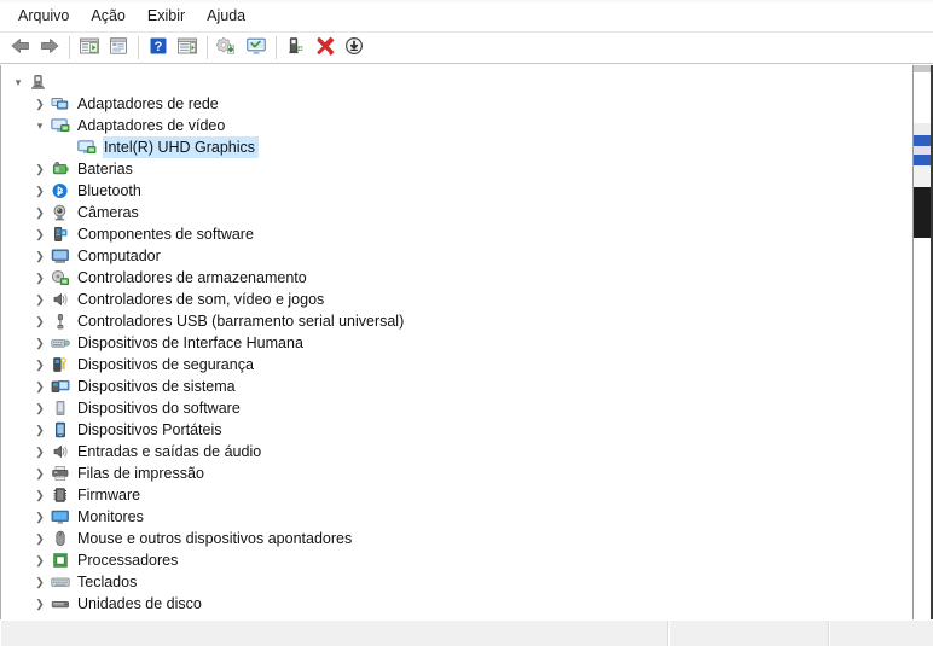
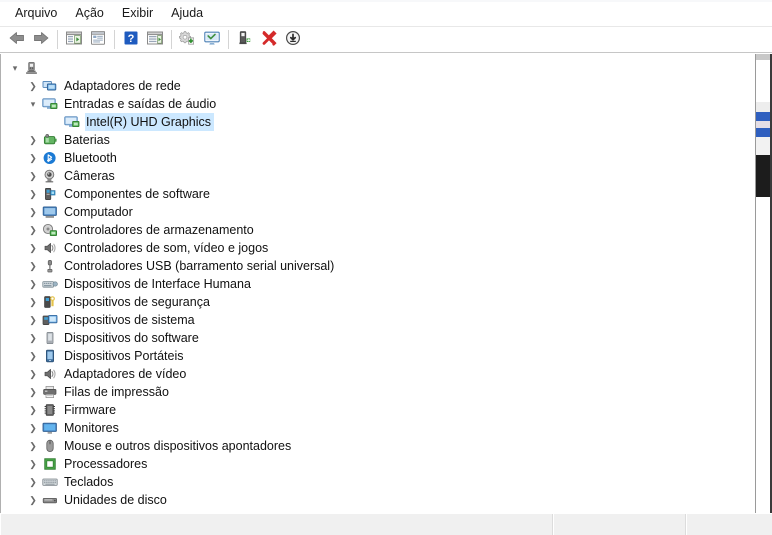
  Arquivo
  Ação
  Exibir
  Ajuda
  ?
  ▾
  ❯
  Adaptadores de rede
  ▾
- Adaptadores de vídeo
+ Entradas e saídas de áudio
  Intel(R) UHD Graphics
  ❯
  Baterias
  ❯
  Bluetooth
  ❯
  Câmeras
  ❯
  Componentes de software
  ❯
  Computador
  ❯
  Controladores de armazenamento
  ❯
  Controladores de som, vídeo e jogos
  ❯
  Controladores USB (barramento serial universal)
  ❯
  Dispositivos de Interface Humana
  ❯
  Dispositivos de segurança
  ❯
  Dispositivos de sistema
  ❯
  Dispositivos do software
  ❯
  Dispositivos Portáteis
  ❯
- Entradas e saídas de áudio
+ Adaptadores de vídeo
  ❯
  Filas de impressão
  ❯
  Firmware
  ❯
  Monitores
  ❯
  Mouse e outros dispositivos apontadores
  ❯
  Processadores
  ❯
  Teclados
  ❯
  Unidades de disco
